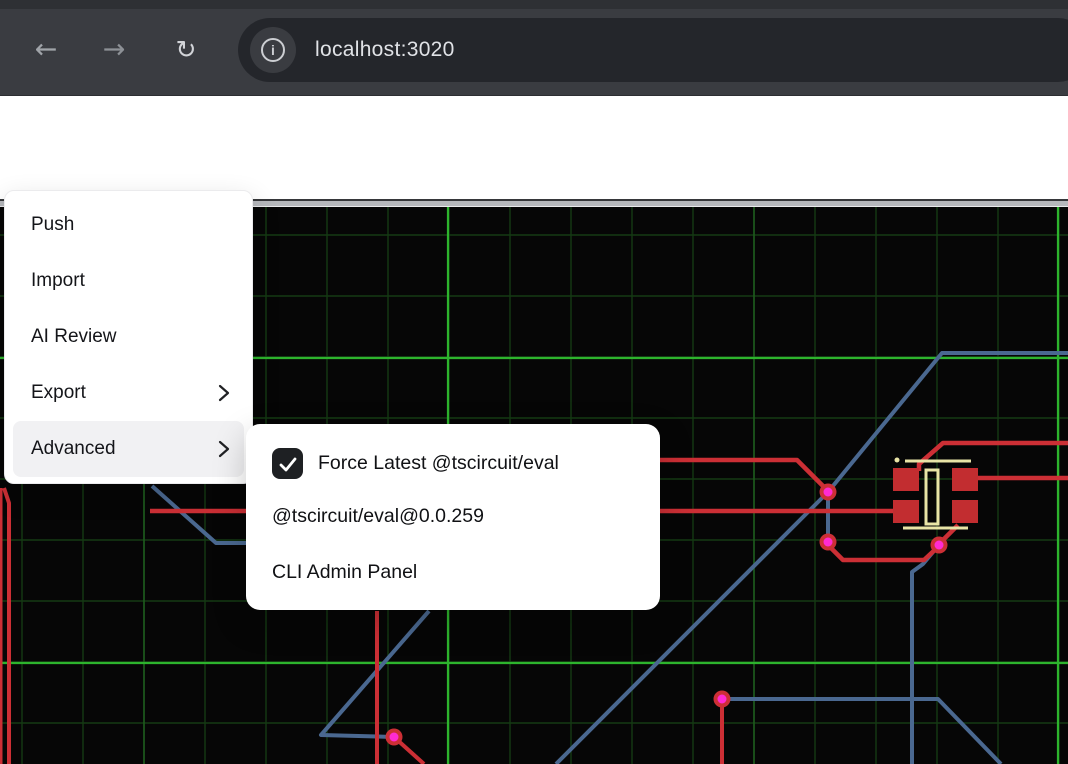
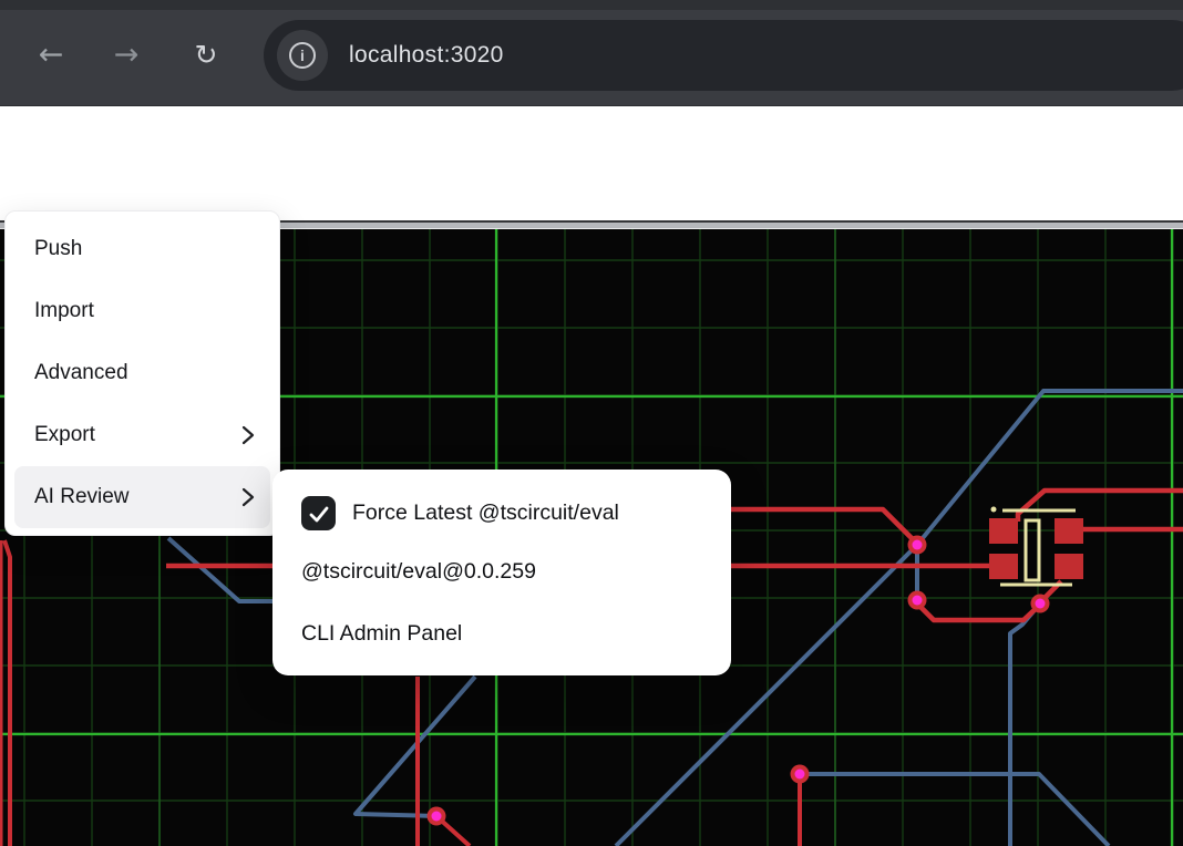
  ←
  →
  ↻
  i
  localhost:3020
  Push
  Import
- AI Review
+ Advanced
  Export
- Advanced
+ AI Review
  Force Latest @tscircuit/eval
  @tscircuit/eval@0.0.259
  CLI Admin Panel
